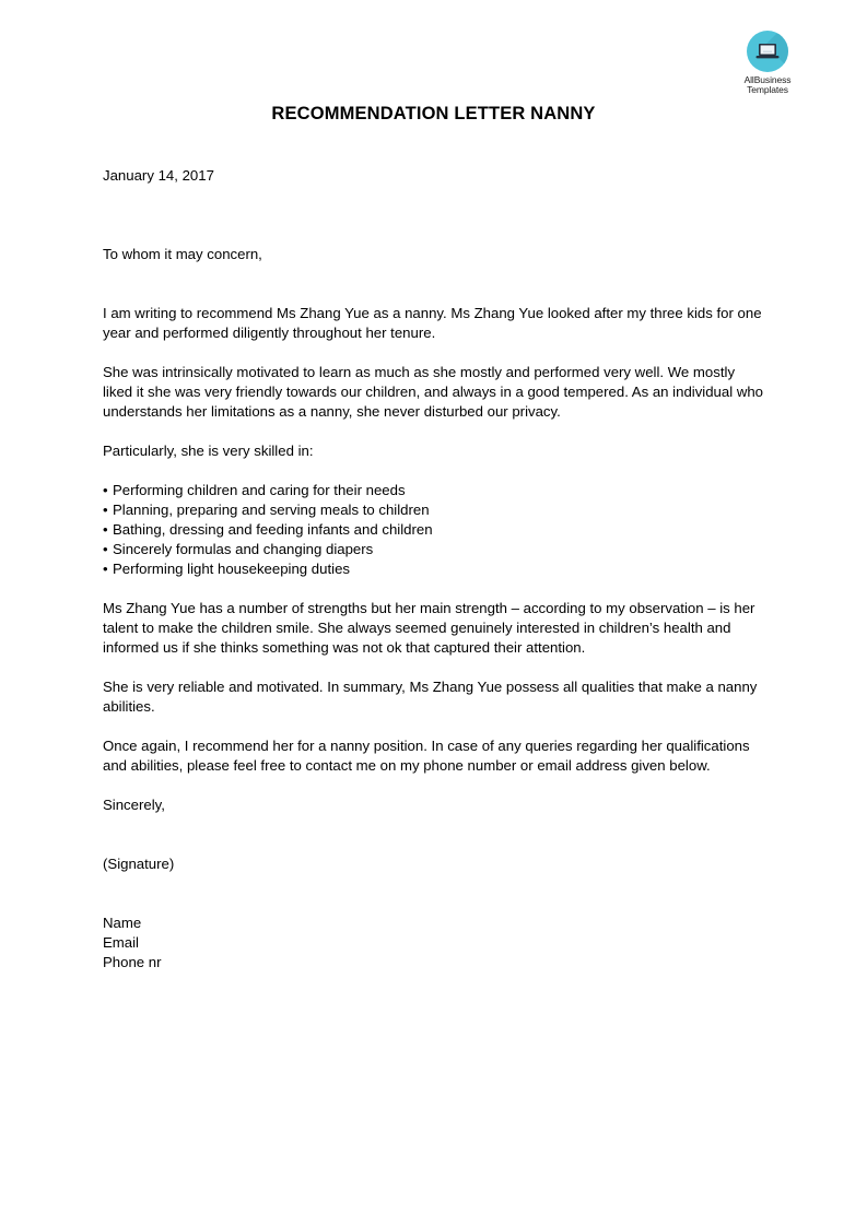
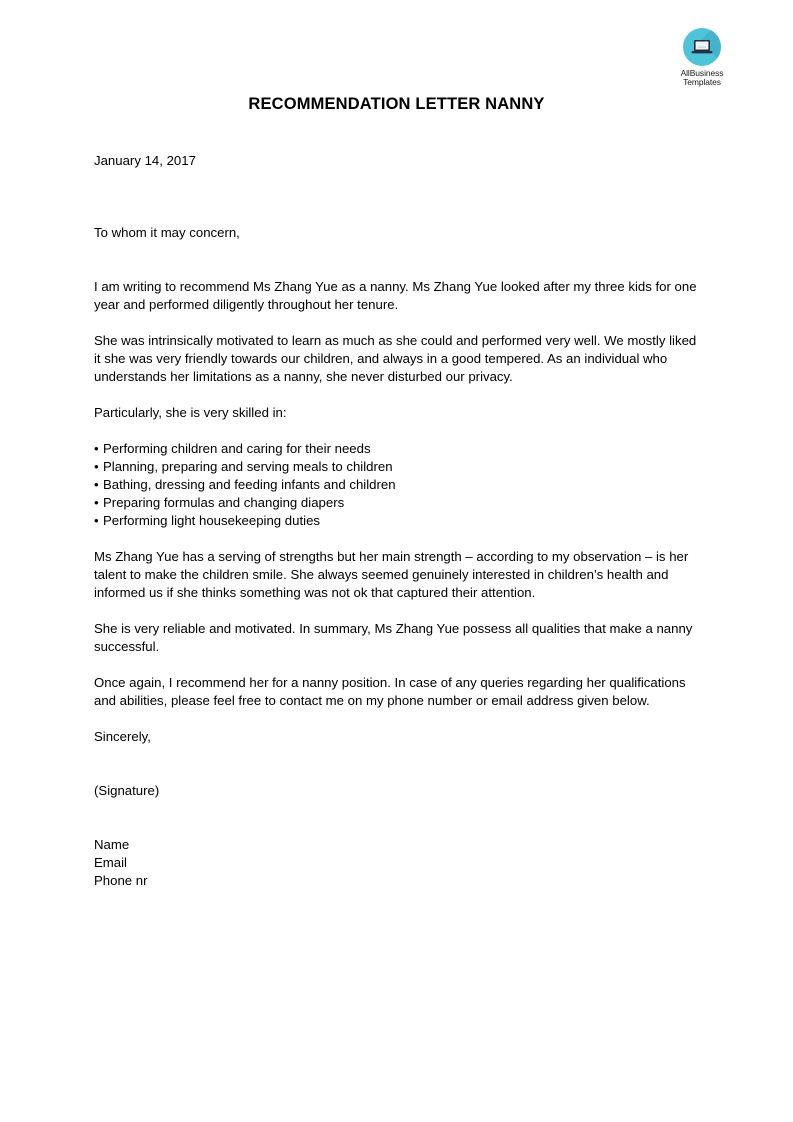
  AllBusiness
  Templates
  RECOMMENDATION LETTER NANNY
  January 14, 2017
  To whom it may concern,
  I am writing to recommend Ms Zhang Yue as a nanny. Ms Zhang Yue looked after my three kids for one year and performed diligently throughout her tenure.
- She was intrinsically motivated to learn as much as she mostly and performed very well. We mostly liked it she was very friendly towards our children, and always in a good tempered. As an individual who understands her limitations as a nanny, she never disturbed our privacy.
+ She was intrinsically motivated to learn as much as she could and performed very well. We mostly liked it she was very friendly towards our children, and always in a good tempered. As an individual who understands her limitations as a nanny, she never disturbed our privacy.
  Particularly, she is very skilled in:
  • Performing children and caring for their needs
  • Planning, preparing and serving meals to children
  • Bathing, dressing and feeding infants and children
- • Sincerely formulas and changing diapers
+ • Preparing formulas and changing diapers
  • Performing light housekeeping duties
- Ms Zhang Yue has a number of strengths but her main strength – according to my observation – is her talent to make the children smile. She always seemed genuinely interested in children’s health and informed us if she thinks something was not ok that captured their attention.
+ Ms Zhang Yue has a serving of strengths but her main strength – according to my observation – is her talent to make the children smile. She always seemed genuinely interested in children’s health and informed us if she thinks something was not ok that captured their attention.
- She is very reliable and motivated. In summary, Ms Zhang Yue possess all qualities that make a nanny abilities.
+ She is very reliable and motivated. In summary, Ms Zhang Yue possess all qualities that make a nanny successful.
  Once again, I recommend her for a nanny position. In case of any queries regarding her qualifications and abilities, please feel free to contact me on my phone number or email address given below.
  Sincerely,
  (Signature)
  Name
  Email
  Phone nr
